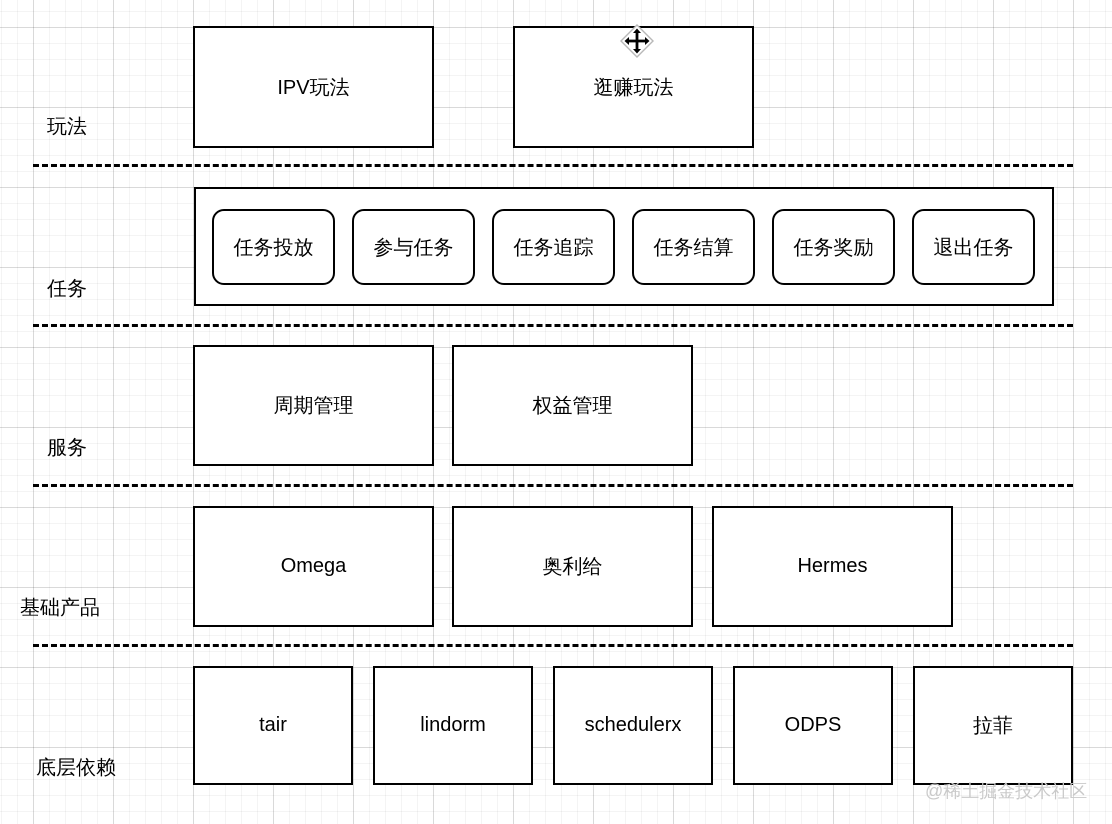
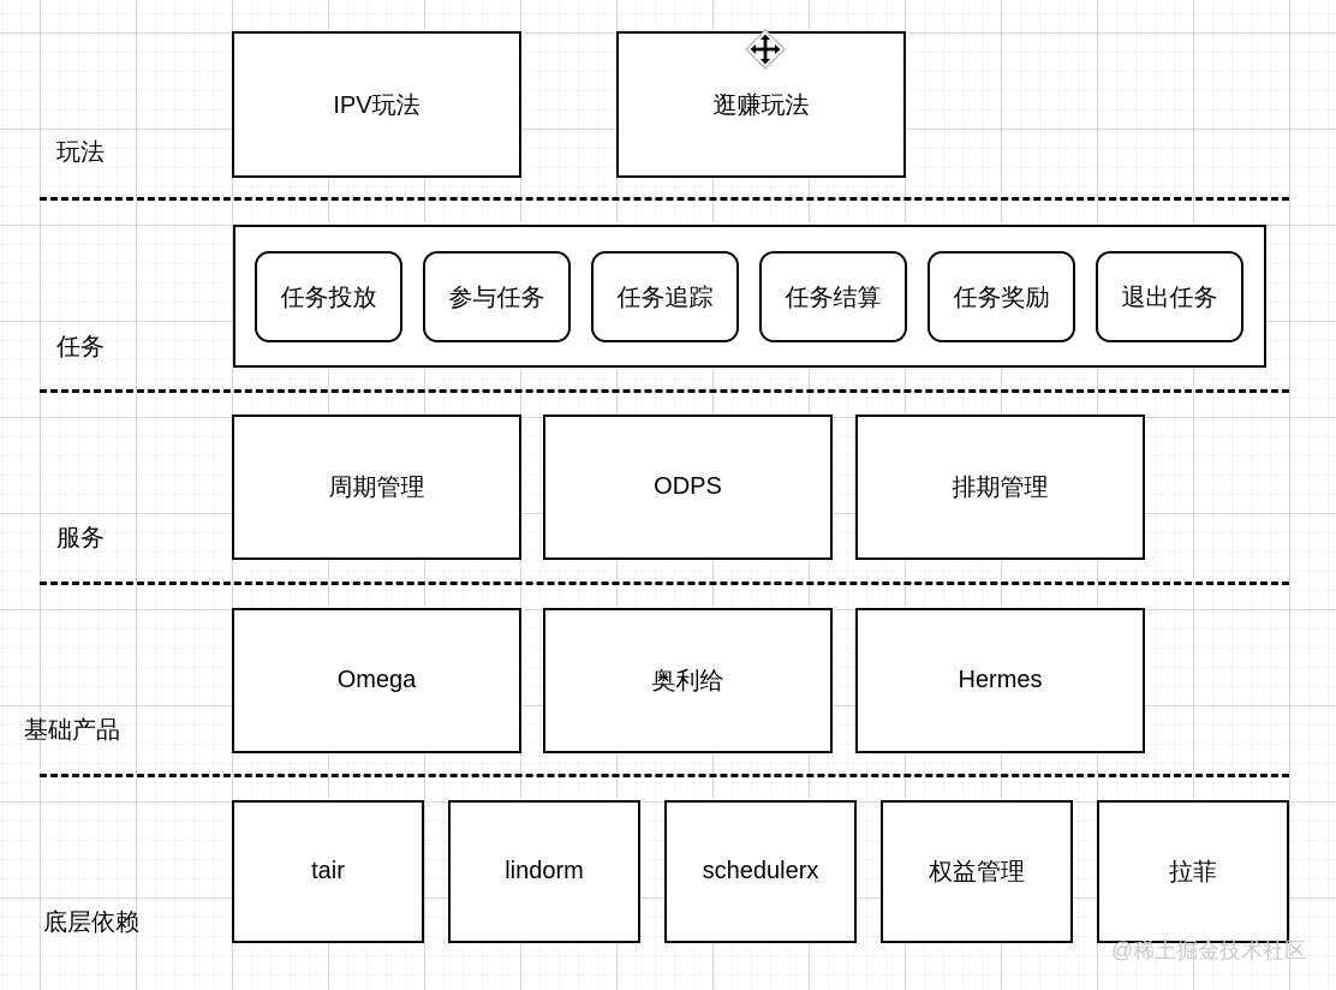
  玩法
  任务
  服务
  基础产品
  底层依赖
  IPV玩法
  逛赚玩法
  任务投放
  参与任务
  任务追踪
  任务结算
  任务奖励
  退出任务
  周期管理
- 权益管理
+ ODPS
+ 排期管理
  Omega
  奥利给
  Hermes
  tair
  lindorm
  schedulerx
- ODPS
+ 权益管理
  拉菲
  @稀土掘金技术社区
